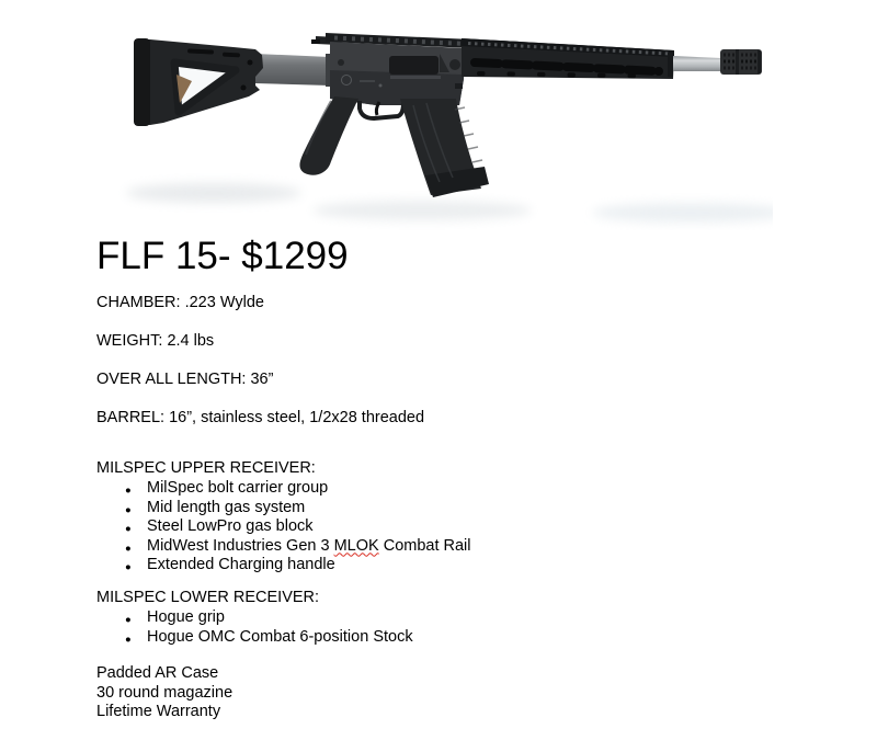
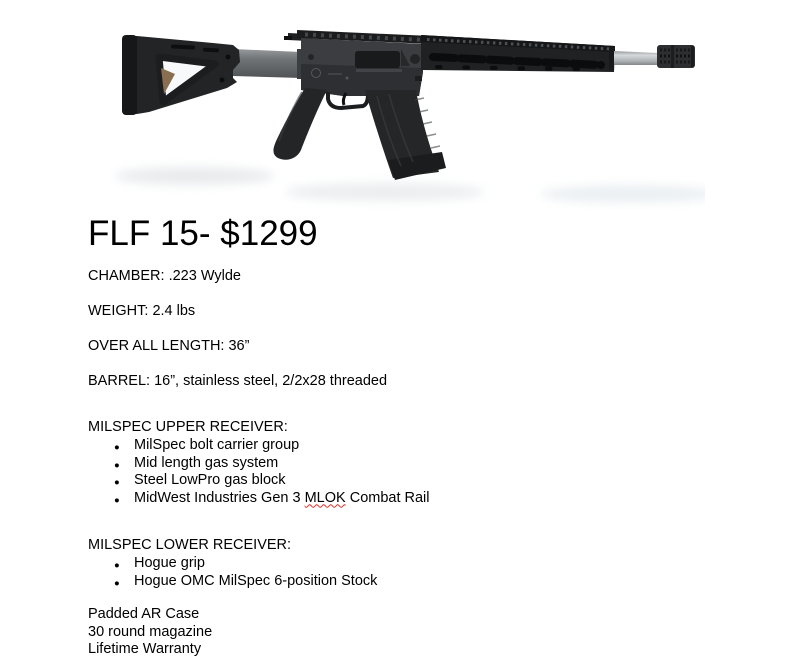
  FLF 15- $1299
  CHAMBER: .223 Wylde
  WEIGHT: 2.4 lbs
  OVER ALL LENGTH: 36”
- BARREL: 16”, stainless steel, 1/2x28 threaded
+ BARREL: 16”, stainless steel, 2/2x28 threaded
  MILSPEC UPPER RECEIVER:
  MilSpec bolt carrier group
  Mid length gas system
  Steel LowPro gas block
  MidWest Industries Gen 3 MLOK Combat Rail
- Extended Charging handle
  MILSPEC LOWER RECEIVER:
  Hogue grip
- Hogue OMC Combat 6-position Stock
+ Hogue OMC MilSpec 6-position Stock
  Padded AR Case
  30 round magazine
  Lifetime Warranty
